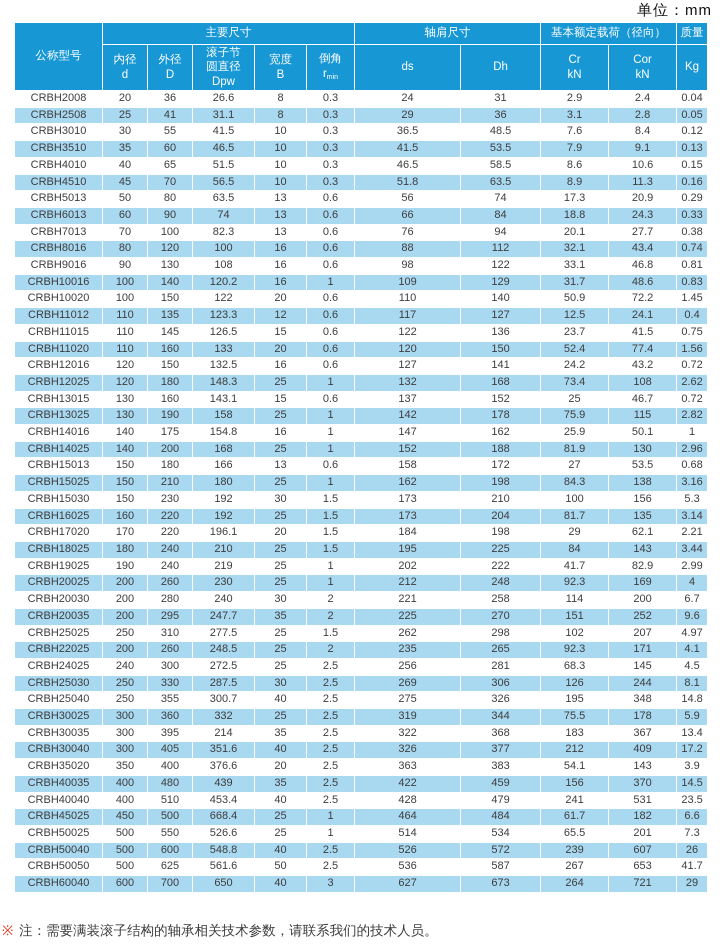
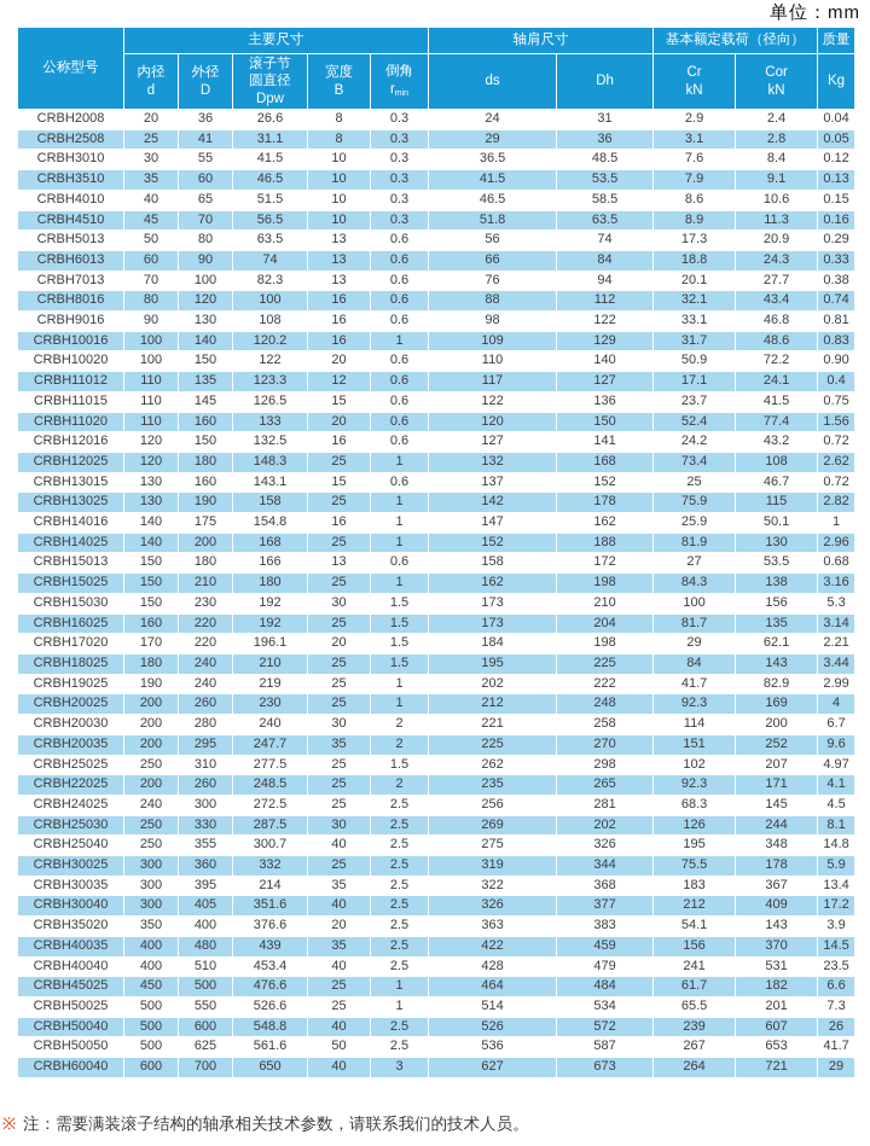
  单位：mm
  公称型号	主要尺寸	轴肩尺寸	基本额定载荷（径向）	质量
  内径 d	外径 D	滚子节 圆直径 Dpw	宽度 B	倒角 r	ds	Dh	Cr kN	Cor kN	Kg
  CRBH2008	20	36	26.6	8	0.3	24	31	2.9	2.4	0.04
  CRBH2508	25	41	31.1	8	0.3	29	36	3.1	2.8	0.05
  CRBH3010	30	55	41.5	10	0.3	36.5	48.5	7.6	8.4	0.12
  CRBH3510	35	60	46.5	10	0.3	41.5	53.5	7.9	9.1	0.13
  CRBH4010	40	65	51.5	10	0.3	46.5	58.5	8.6	10.6	0.15
  CRBH4510	45	70	56.5	10	0.3	51.8	63.5	8.9	11.3	0.16
  CRBH5013	50	80	63.5	13	0.6	56	74	17.3	20.9	0.29
  CRBH6013	60	90	74	13	0.6	66	84	18.8	24.3	0.33
  CRBH7013	70	100	82.3	13	0.6	76	94	20.1	27.7	0.38
  CRBH8016	80	120	100	16	0.6	88	112	32.1	43.4	0.74
  CRBH9016	90	130	108	16	0.6	98	122	33.1	46.8	0.81
  CRBH10016	100	140	120.2	16	1	109	129	31.7	48.6	0.83
- CRBH10020	100	150	122	20	0.6	110	140	50.9	72.2	1.45
+ CRBH10020	100	150	122	20	0.6	110	140	50.9	72.2	0.90
- CRBH11012	110	135	123.3	12	0.6	117	127	12.5	24.1	0.4
+ CRBH11012	110	135	123.3	12	0.6	117	127	17.1	24.1	0.4
  CRBH11015	110	145	126.5	15	0.6	122	136	23.7	41.5	0.75
  CRBH11020	110	160	133	20	0.6	120	150	52.4	77.4	1.56
  CRBH12016	120	150	132.5	16	0.6	127	141	24.2	43.2	0.72
  CRBH12025	120	180	148.3	25	1	132	168	73.4	108	2.62
  CRBH13015	130	160	143.1	15	0.6	137	152	25	46.7	0.72
  CRBH13025	130	190	158	25	1	142	178	75.9	115	2.82
  CRBH14016	140	175	154.8	16	1	147	162	25.9	50.1	1
  CRBH14025	140	200	168	25	1	152	188	81.9	130	2.96
  CRBH15013	150	180	166	13	0.6	158	172	27	53.5	0.68
  CRBH15025	150	210	180	25	1	162	198	84.3	138	3.16
  CRBH15030	150	230	192	30	1.5	173	210	100	156	5.3
  CRBH16025	160	220	192	25	1.5	173	204	81.7	135	3.14
  CRBH17020	170	220	196.1	20	1.5	184	198	29	62.1	2.21
  CRBH18025	180	240	210	25	1.5	195	225	84	143	3.44
  CRBH19025	190	240	219	25	1	202	222	41.7	82.9	2.99
  CRBH20025	200	260	230	25	1	212	248	92.3	169	4
  CRBH20030	200	280	240	30	2	221	258	114	200	6.7
  CRBH20035	200	295	247.7	35	2	225	270	151	252	9.6
  CRBH25025	250	310	277.5	25	1.5	262	298	102	207	4.97
  CRBH22025	200	260	248.5	25	2	235	265	92.3	171	4.1
  CRBH24025	240	300	272.5	25	2.5	256	281	68.3	145	4.5
- CRBH25030	250	330	287.5	30	2.5	269	306	126	244	8.1
+ CRBH25030	250	330	287.5	30	2.5	269	202	126	244	8.1
  CRBH25040	250	355	300.7	40	2.5	275	326	195	348	14.8
  CRBH30025	300	360	332	25	2.5	319	344	75.5	178	5.9
  CRBH30035	300	395	214	35	2.5	322	368	183	367	13.4
  CRBH30040	300	405	351.6	40	2.5	326	377	212	409	17.2
  CRBH35020	350	400	376.6	20	2.5	363	383	54.1	143	3.9
  CRBH40035	400	480	439	35	2.5	422	459	156	370	14.5
  CRBH40040	400	510	453.4	40	2.5	428	479	241	531	23.5
- CRBH45025	450	500	668.4	25	1	464	484	61.7	182	6.6
+ CRBH45025	450	500	476.6	25	1	464	484	61.7	182	6.6
  CRBH50025	500	550	526.6	25	1	514	534	65.5	201	7.3
  CRBH50040	500	600	548.8	40	2.5	526	572	239	607	26
  CRBH50050	500	625	561.6	50	2.5	536	587	267	653	41.7
  CRBH60040	600	700	650	40	3	627	673	264	721	29
  ※ 注：需要满装滚子结构的轴承相关技术参数，请联系我们的技术人员。
